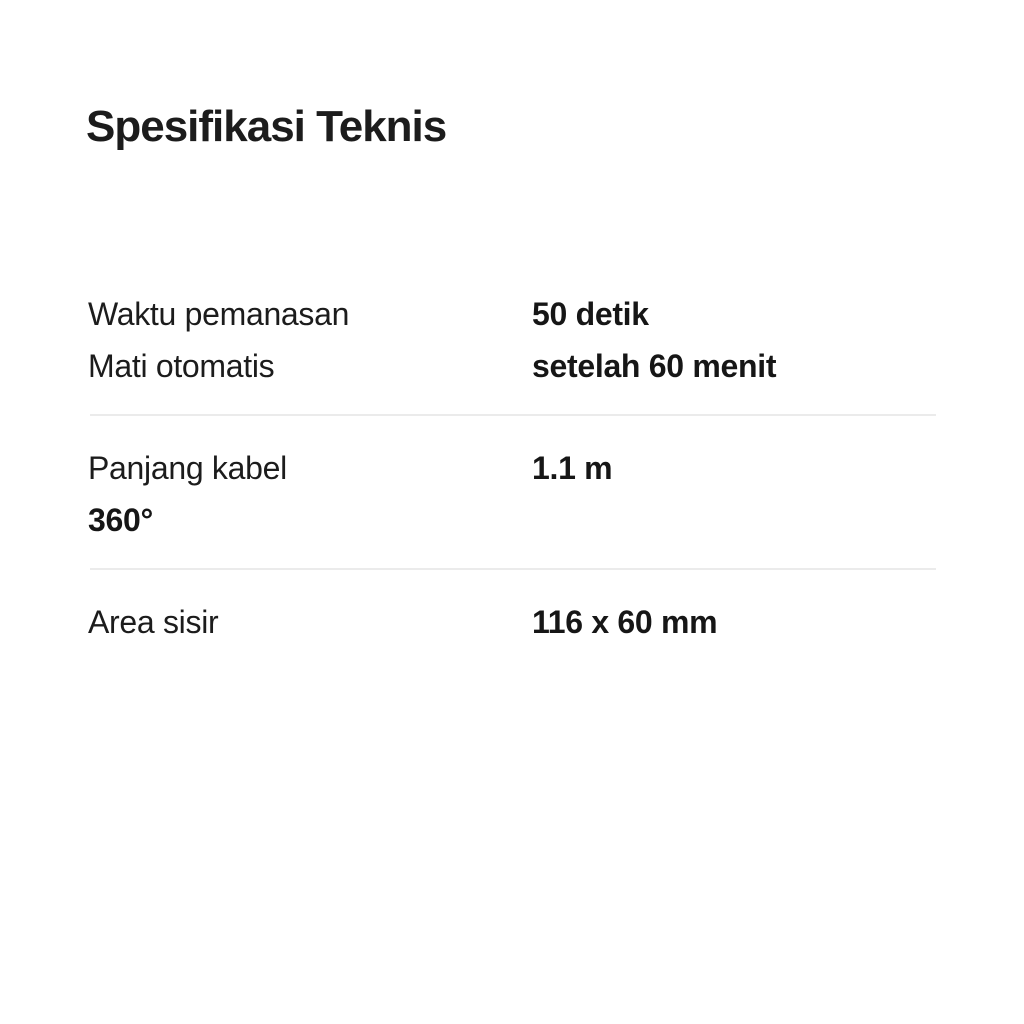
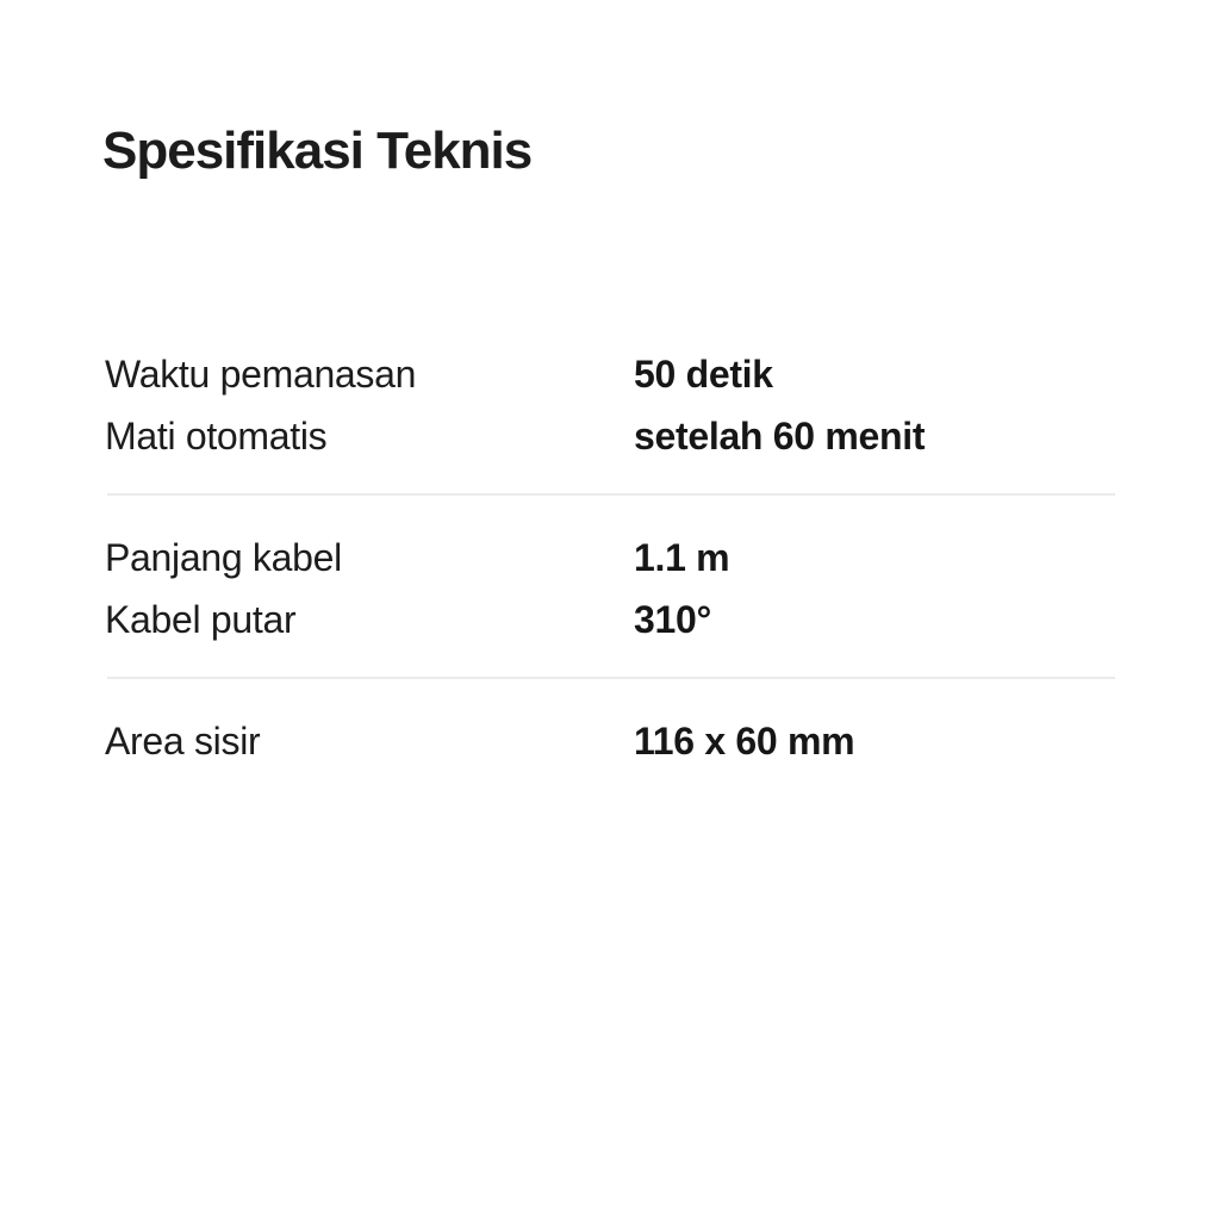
  Spesifikasi Teknis
  Waktu pemanasan
  50 detik
  Mati otomatis
  setelah 60 menit
  Panjang kabel
  1.1 m
+ Kabel putar
- 360°
+ 310°
  Area sisir
  116 x 60 mm
